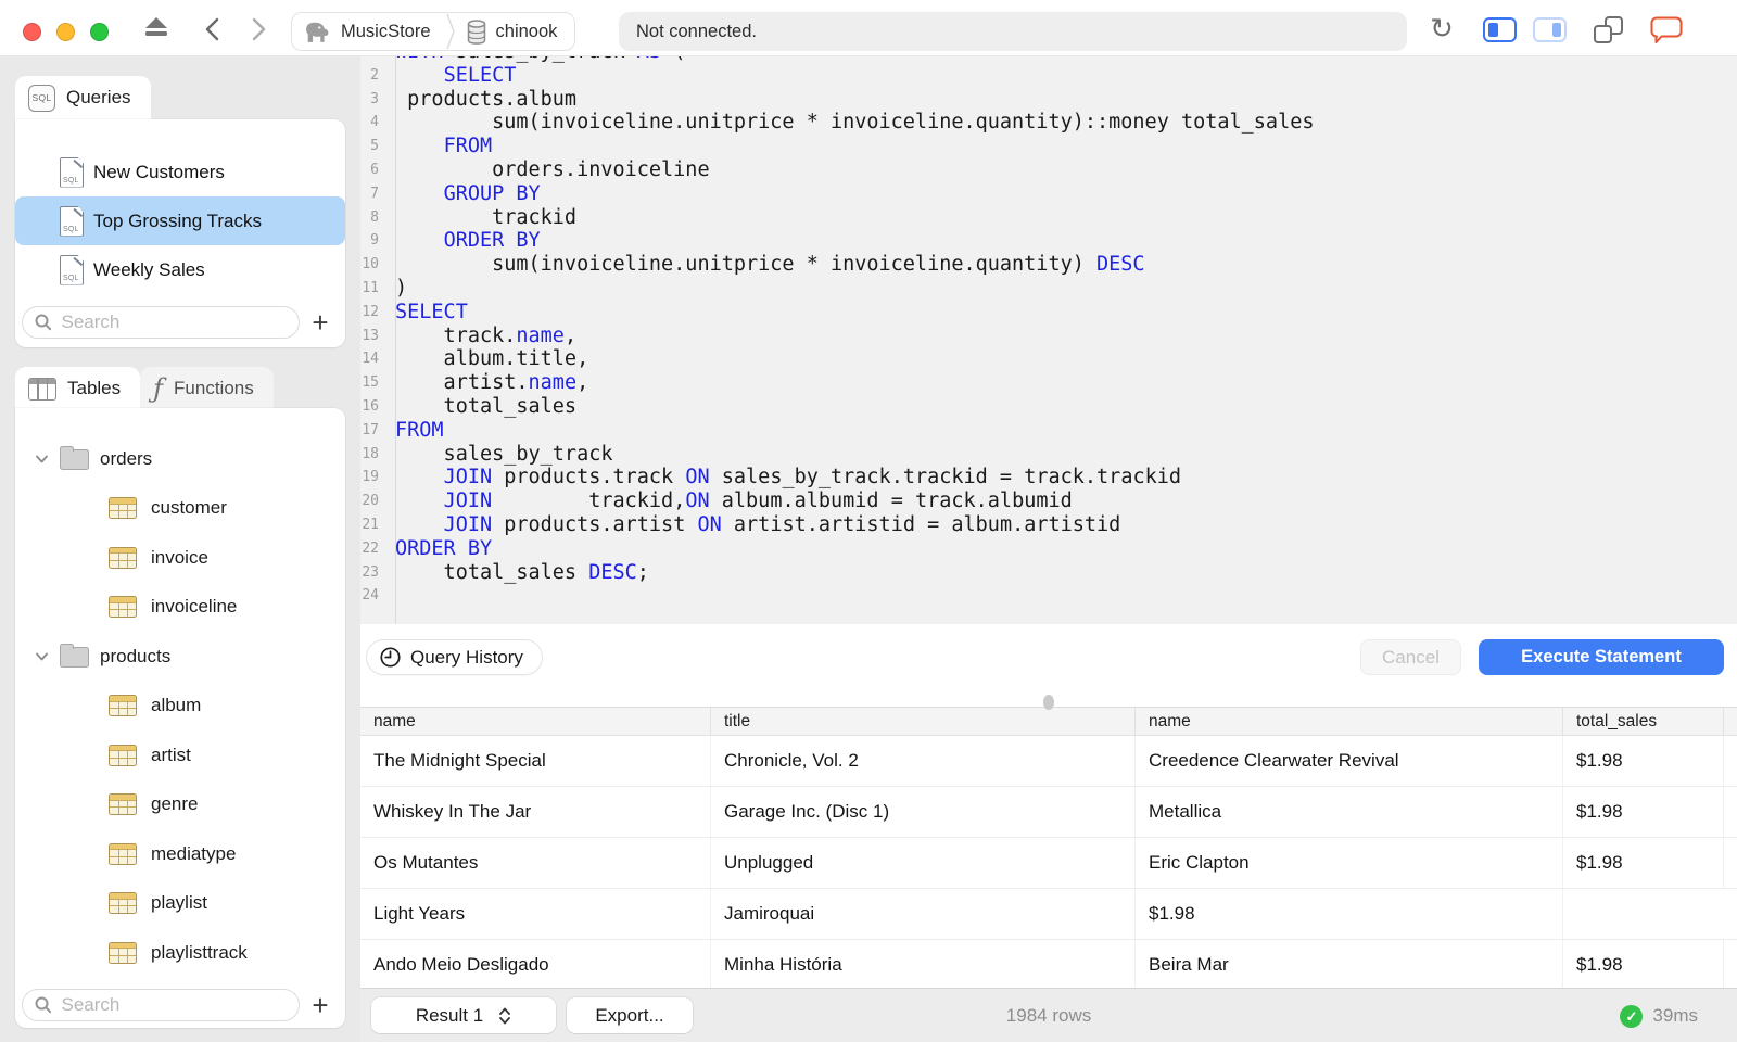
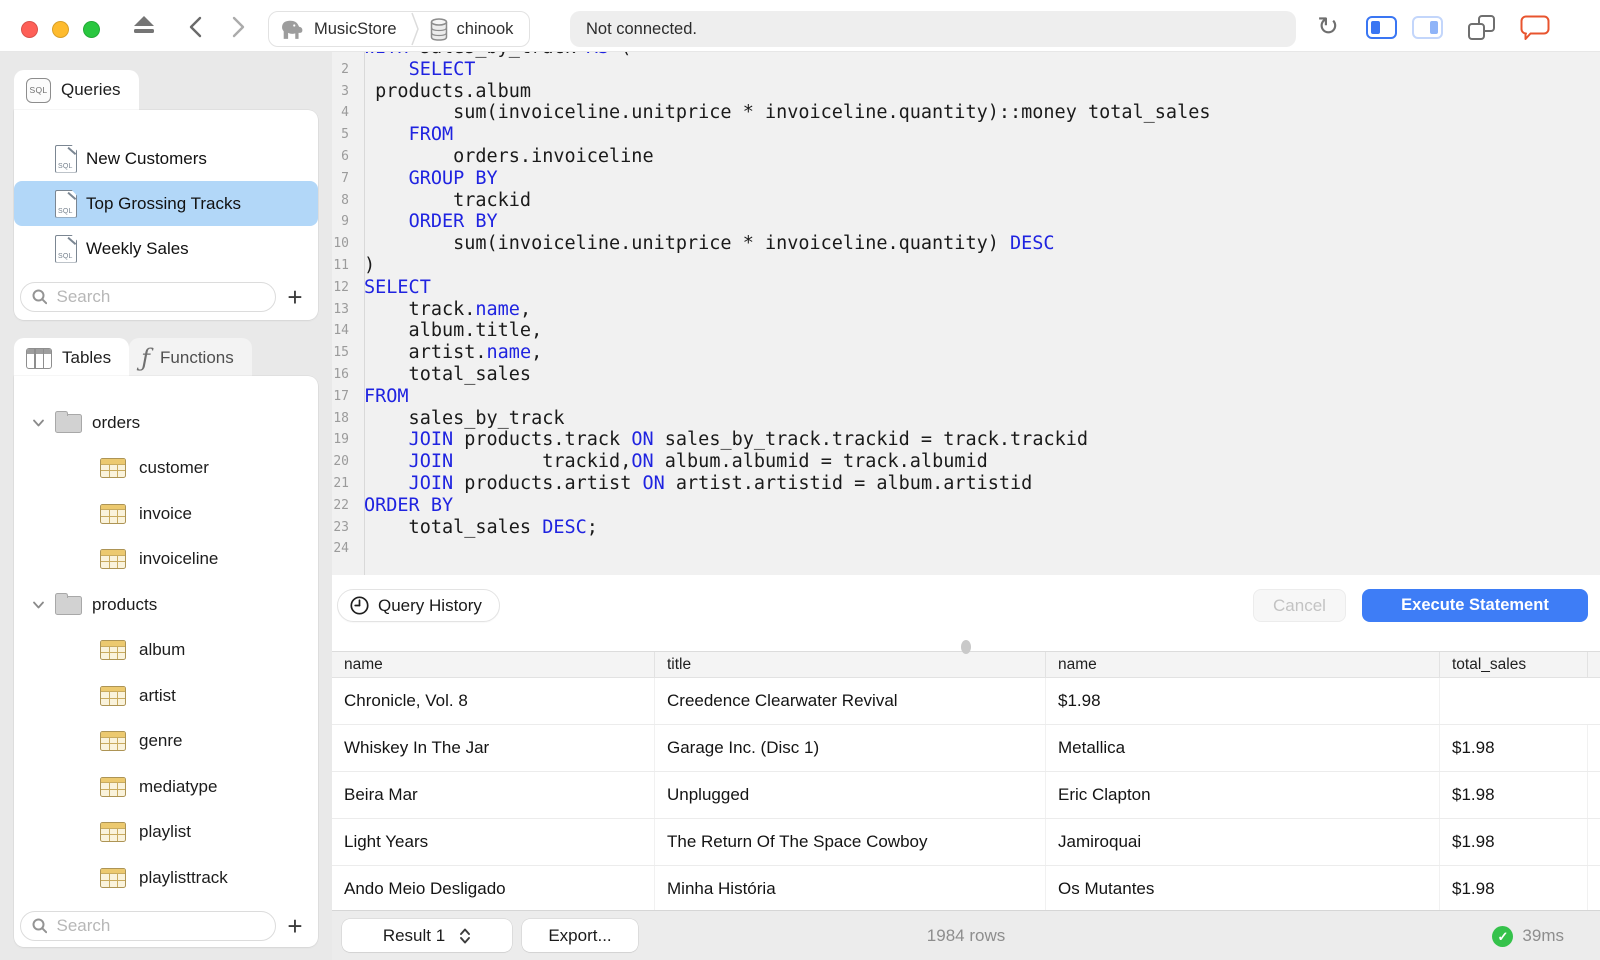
  MusicStore
  chinook
  Not connected.
  ↻
  SQL
  Queries
  New Customers
  Top Grossing Tracks
  Weekly Sales
  Search
  +
  Tables
  ƒ
  Functions
  orders
  customer
  invoice
  invoiceline
  products
  album
  artist
  genre
  mediatype
  playlist
  playlisttrack
  Search
  +
  2
  SELECT
  3
  products.album
  4
  sum(invoiceline.unitprice * invoiceline.quantity)::money total_sales
  5
  FROM
  6
  orders.invoiceline
  7
  GROUP BY
  8
  trackid
  9
  ORDER BY
  10
  sum(invoiceline.unitprice * invoiceline.quantity) DESC
  11
  )
  12
  SELECT
  13
  track.name,
  14
  album.title,
  15
  artist.name,
  16
  total_sales
  17
  FROM
  18
  sales_by_track
  19
  JOIN products.track ON sales_by_track.trackid = track.trackid
  20
  JOIN trackid,ON album.albumid = track.albumid
  21
  JOIN products.artist ON artist.artistid = album.artistid
  22
  ORDER BY
  23
  total_sales DESC;
  24
  Query History
  Cancel
  Execute Statement
  name
  title
  name
  total_sales
- The Midnight Special
- Chronicle, Vol. 2
+ Chronicle, Vol. 8
  Creedence Clearwater Revival
  $1.98
  Whiskey In The Jar
  Garage Inc. (Disc 1)
  Metallica
  $1.98
- Os Mutantes
+ Beira Mar
  Unplugged
  Eric Clapton
  $1.98
  Light Years
+ The Return Of The Space Cowboy
  Jamiroquai
  $1.98
  Ando Meio Desligado
  Minha História
- Beira Mar
+ Os Mutantes
  $1.98
  1984 rows
  Result 1
  Export...
  ✓
  39ms
